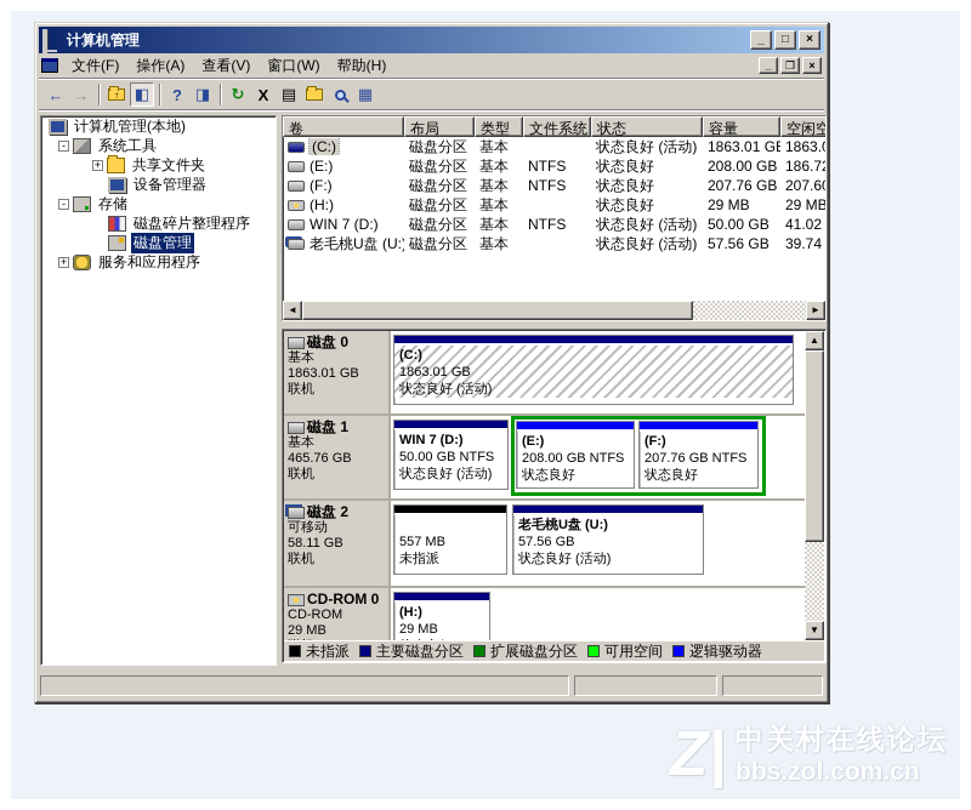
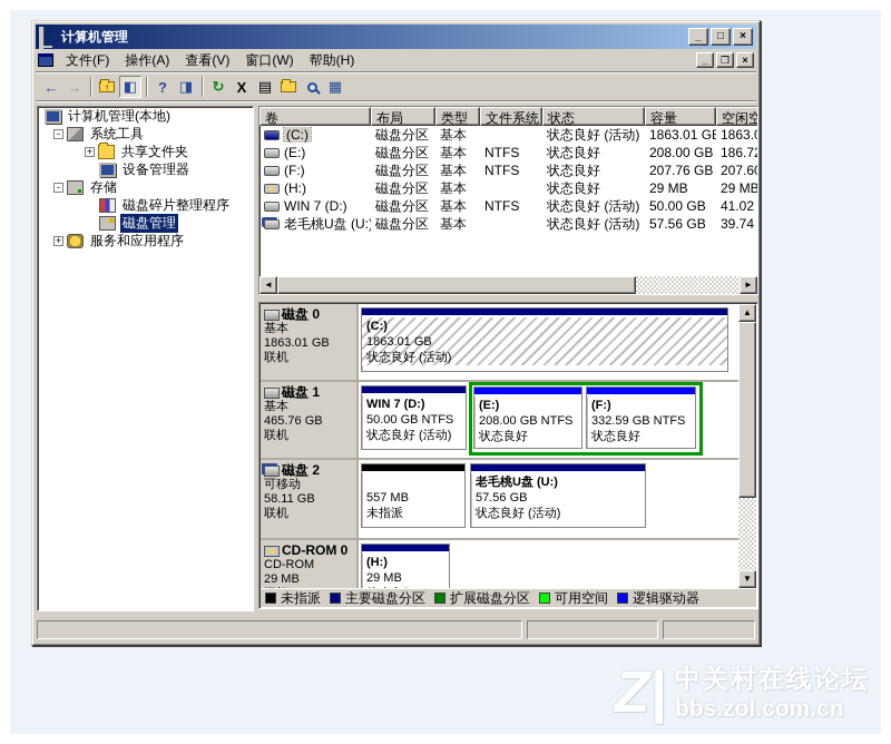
  计算机管理
  _
  □
  ×
  文件(F)
  操作(A)
  查看(V)
  窗口(W)
  帮助(H)
  _
  ❐
  ×
  ←
  →
  ↑
  ◧
  ?
  ◨
  ↻
  X
  ▤
  ▦
  计算机管理(本地)
  -
  系统工具
  +
  共享文件夹
  设备管理器
  -
  存储
  磁盘碎片整理程序
  磁盘管理
  +
  服务和应用程序
  卷
  布局
  类型
  文件系统
  状态
  容量
  空闲空
  (C:)
  磁盘分区
  基本
  状态良好 (活动)
  1863.01 G
  1863.
  (E:)
  磁盘分区
  基本
  NTFS
  状态良好
  208.00 GB
  186.7
  (F:)
  磁盘分区
  基本
  NTFS
  状态良好
  207.76 GB
  207.6
  (H:)
  磁盘分区
  基本
  状态良好
  29 MB
  29 MB
  WIN 7 (D:)
  磁盘分区
  基本
  NTFS
  状态良好 (活动)
  50.00 GB
  41.02
  老毛桃U盘 (U:)
  磁盘分区
  基本
  状态良好 (活动)
  57.56 GB
  39.74
  ◄
  ►
  磁盘 0
  基本
  1863.01 GB
  联机
  (C:)
  1863.01 GB
  状态良好 (活动)
  磁盘 1
  基本
  465.76 GB
  联机
  WIN 7 (D:)
  50.00 GB NTFS
  状态良好 (活动)
  (E:)
  208.00 GB NTFS
  状态良好
  (F:)
- 207.76 GB NTFS
+ 332.59 GB NTFS
  状态良好
  磁盘 2
  可移动
  58.11 GB
  联机
  557 MB
  未指派
  老毛桃U盘 (U:)
  57.56 GB
  状态良好 (活动)
  CD-ROM 0
  CD-ROM
  29 MB
  (H:)
  29 MB
  ▲
  ▼
  未指派
  主要磁盘分区
  扩展磁盘分区
  可用空间
  逻辑驱动器
  Z|
  中关村在线论坛
  bbs.zol.com.cn
